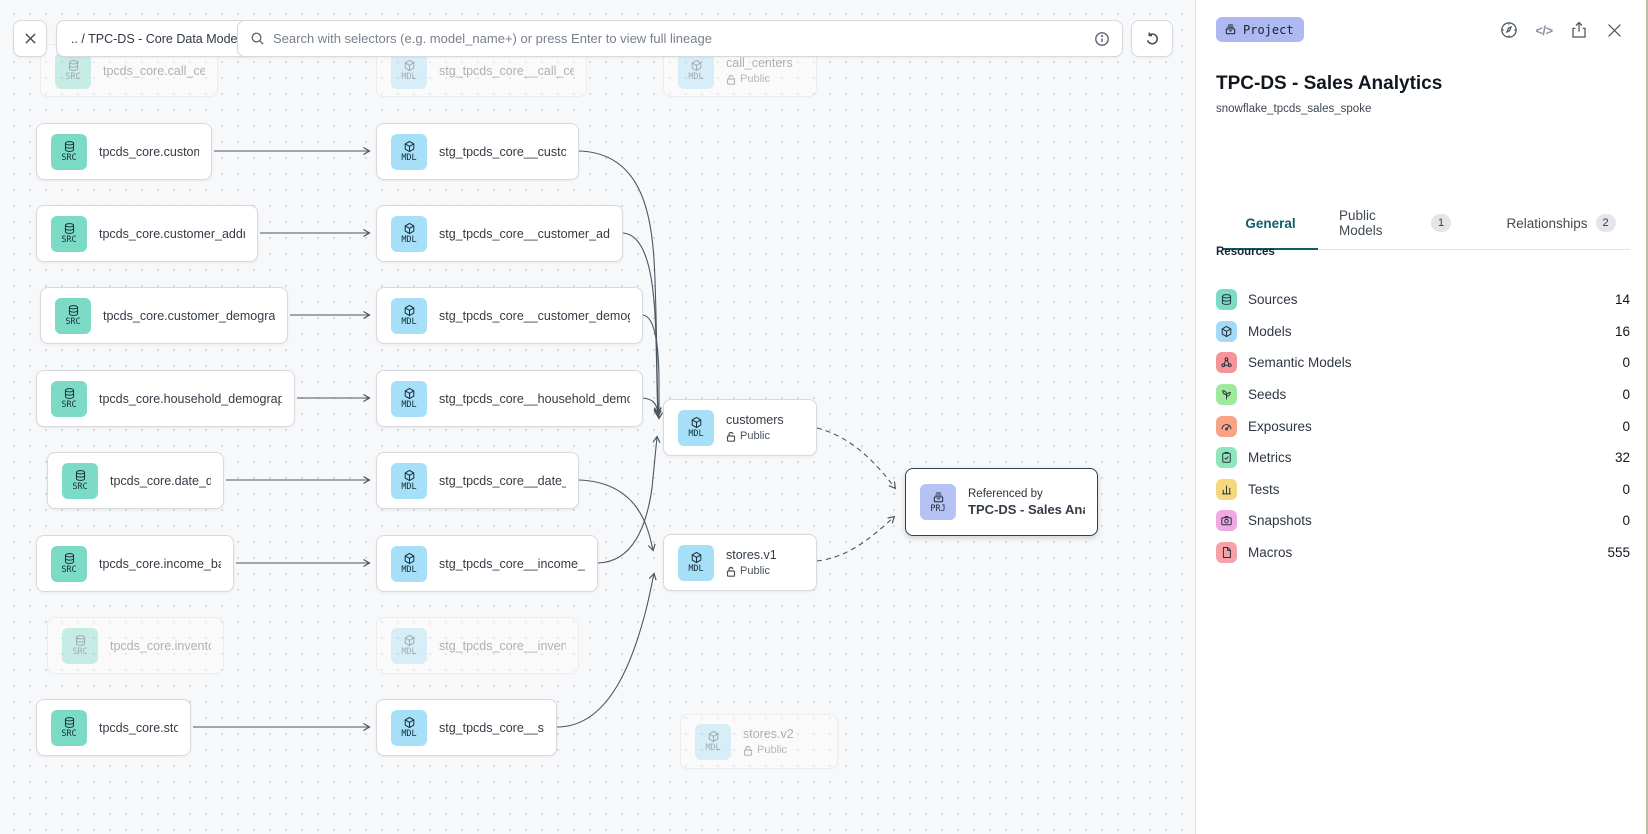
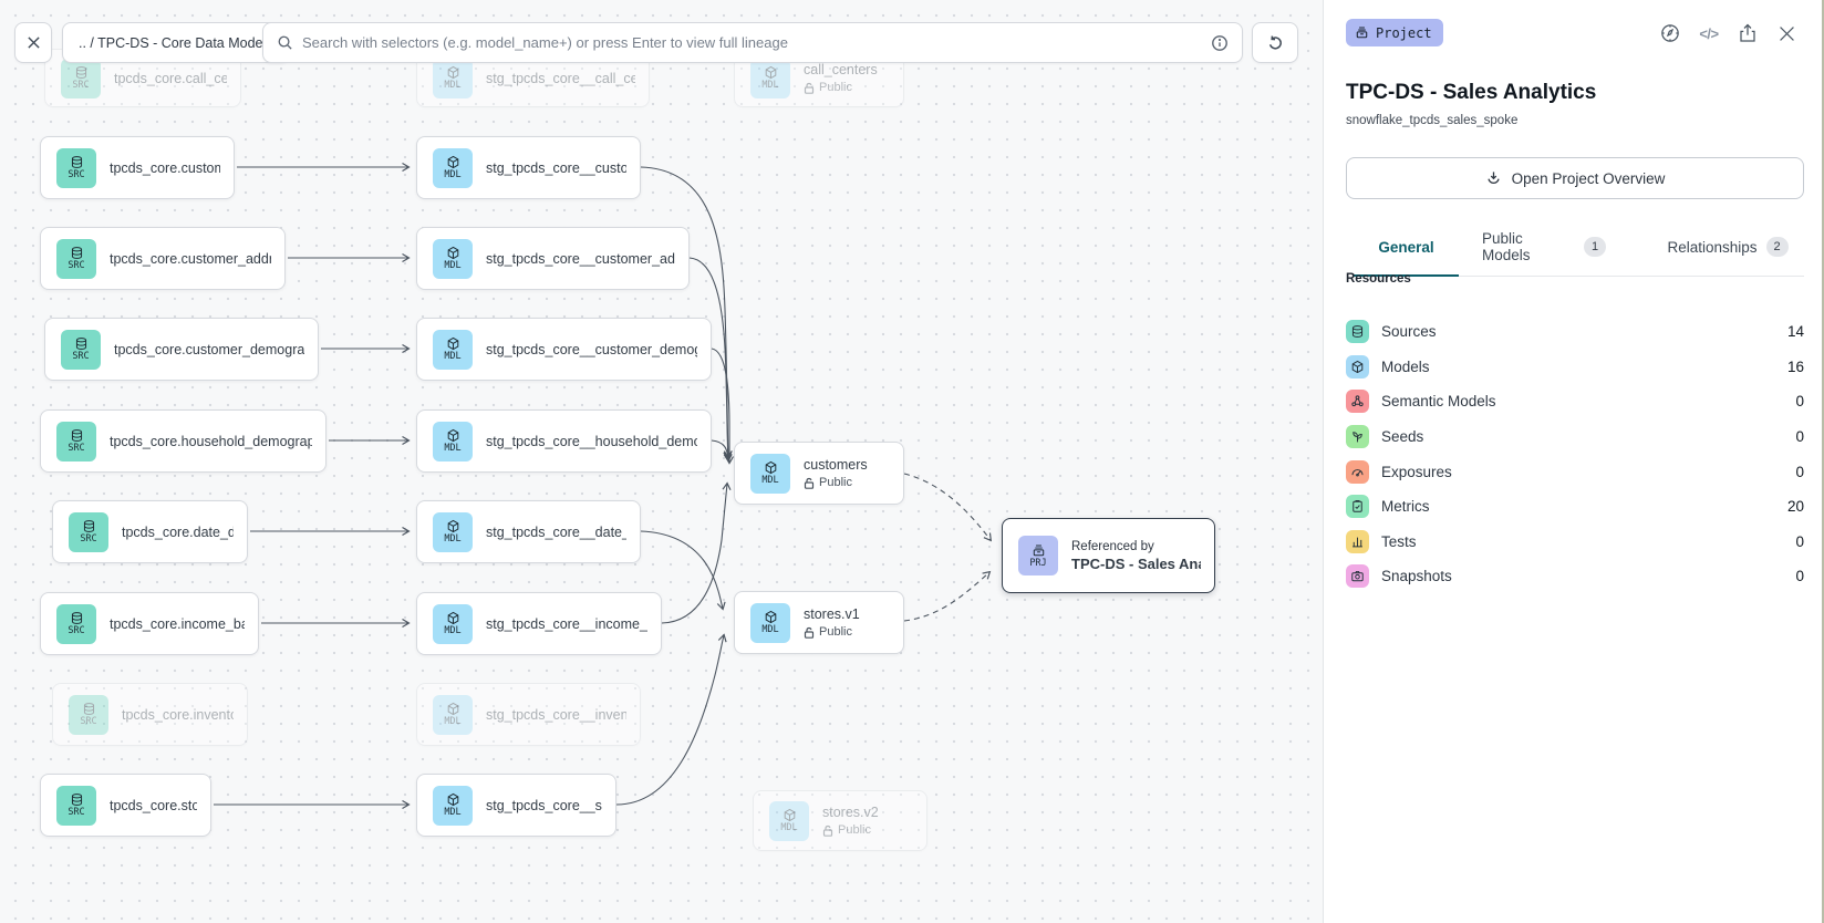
  SRC
  tpcds_core.call_ce
  SRC
  tpcds_core.custom
  SRC
  tpcds_core.customer_addr
  SRC
  tpcds_core.customer_demogra
  SRC
  tpcds_core.household_demograp
  SRC
  tpcds_core.date_d
  SRC
  tpcds_core.income_b
  SRC
  tpcds_core.invent
  SRC
  tpcds_core.sto
  MDL
  stg_tpcds_core__call_ce
  MDL
  stg_tpcds_core__custo
  MDL
  stg_tpcds_core__customer_ad
  MDL
  stg_tpcds_core__customer_demo
  MDL
  stg_tpcds_core__household_dem
  MDL
  stg_tpcds_core__date_
  MDL
  stg_tpcds_core__income_
  MDL
  stg_tpcds_core__inven
  MDL
  stg_tpcds_core__s
  MDL
  call_centers
  Public
  MDL
  customers
  Public
  MDL
  stores.v1
  Public
  MDL
  stores.v2
  Public
  PRJ
  Referenced by
  .. / TPC-DS - Core Data Mode
  Search with selectors (e.g. model_name+) or press Enter to view full lineage
  Project
  </>
  TPC-DS - Sales Analytics
  snowflake_tpcds_sales_spoke
+ Open Project Overview
  General
  Public Models
  1
  Relationships
  2
  Resources
  Sources
  14
  Models
  16
  Semantic Models
  0
  Seeds
  0
  Exposures
  0
  Metrics
- 32
+ 20
  Tests
  0
  Snapshots
  0
- Macros
- 555
